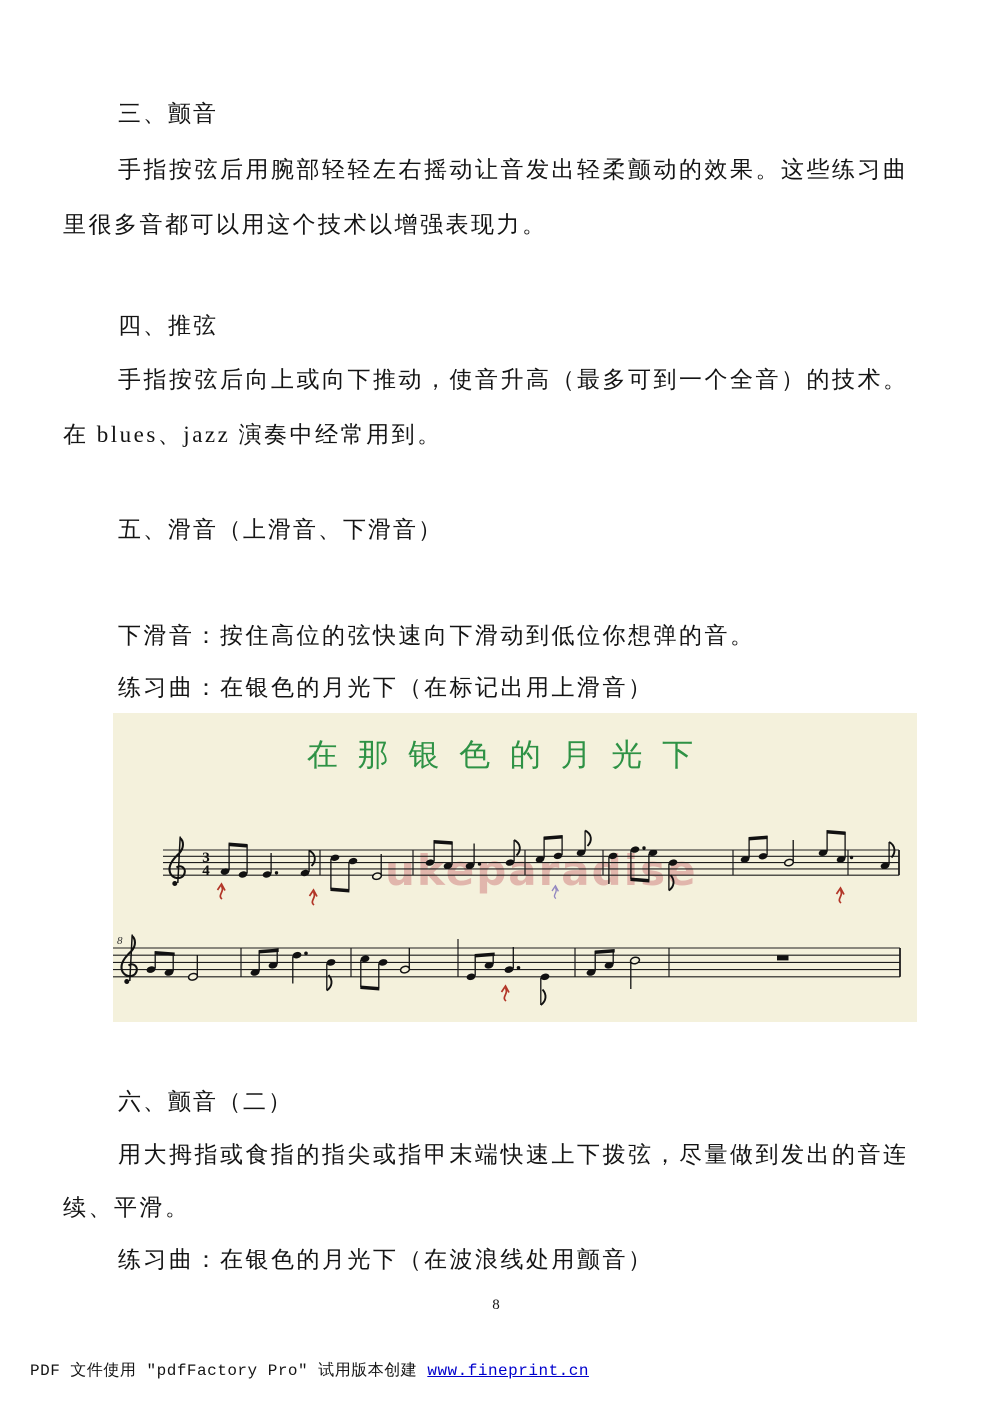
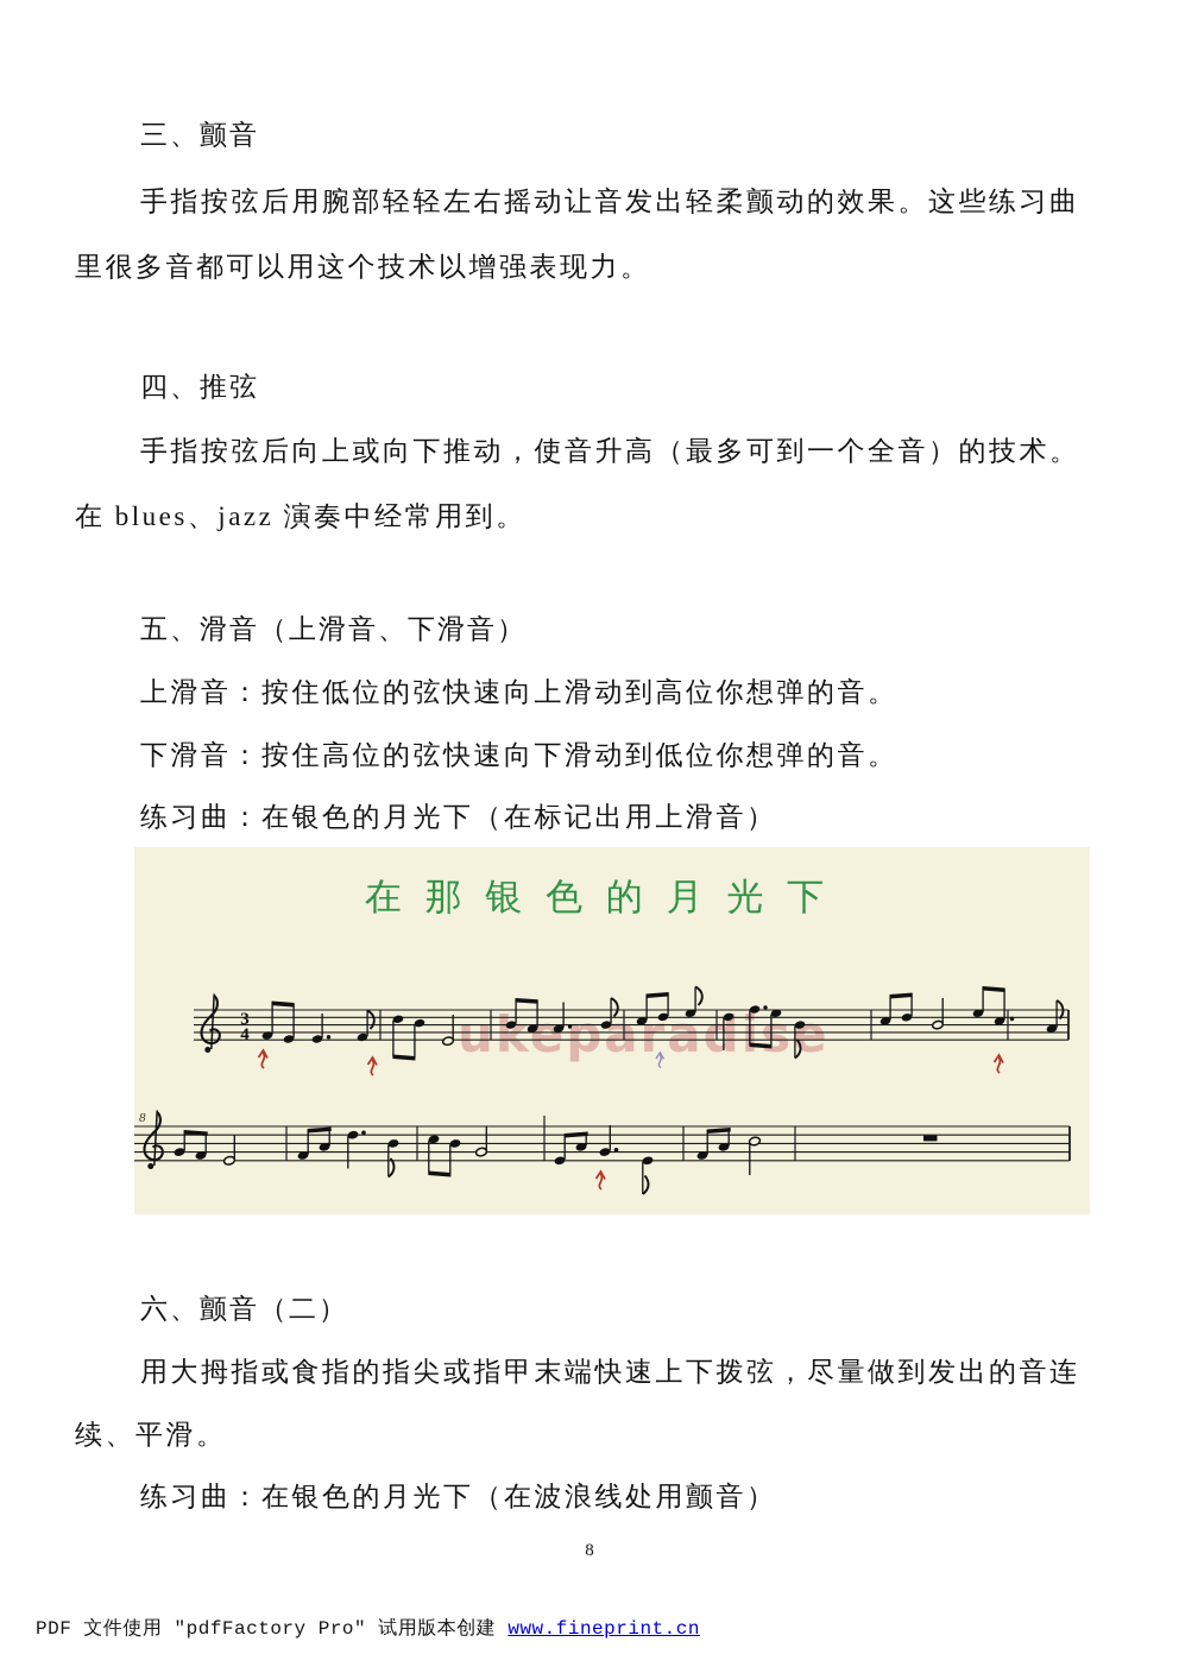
  三、颤音
  手指按弦后用腕部轻轻左右摇动让音发出轻柔颤动的效果。这些练习曲
  里很多音都可以用这个技术以增强表现力。
  四、推弦
  手指按弦后向上或向下推动，使音升高（最多可到一个全音）的技术。
  在 blues、jazz 演奏中经常用到。
  五、滑音（上滑音、下滑音）
+ 上滑音：按住低位的弦快速向上滑动到高位你想弹的音。
  下滑音：按住高位的弦快速向下滑动到低位你想弹的音。
  练习曲：在银色的月光下（在标记出用上滑音）
  在 那 银 色 的 月 光 下
  ukeparadise
  3
  4
  8
  六、颤音（二）
  用大拇指或食指的指尖或指甲末端快速上下拨弦，尽量做到发出的音连
  续、平滑。
  练习曲：在银色的月光下（在波浪线处用颤音）
  8
  PDF 文件使用 "pdfFactory Pro" 试用版本创建 www.fineprint.cn
